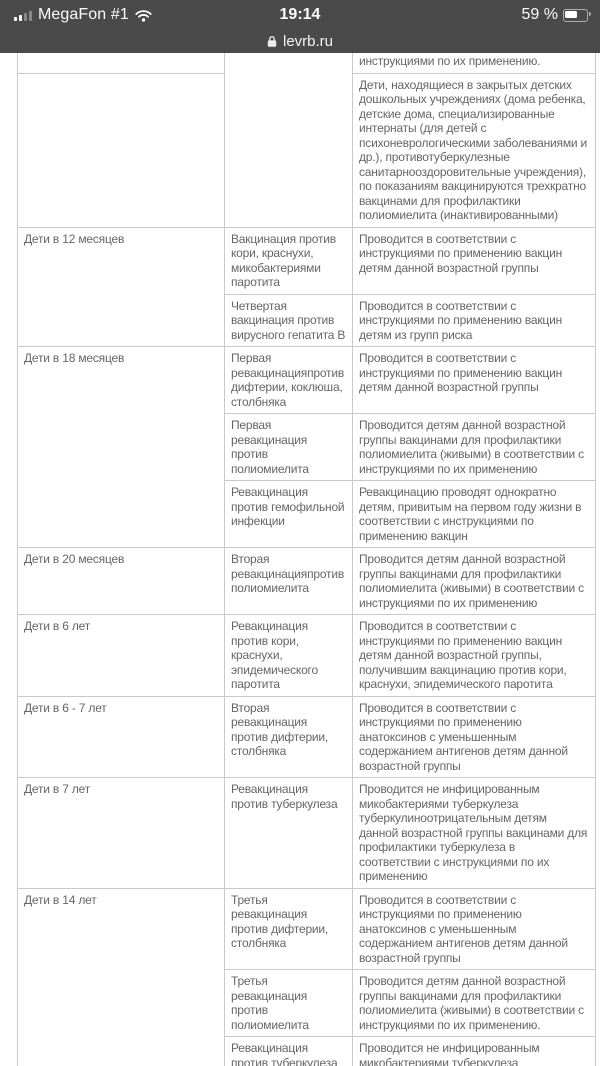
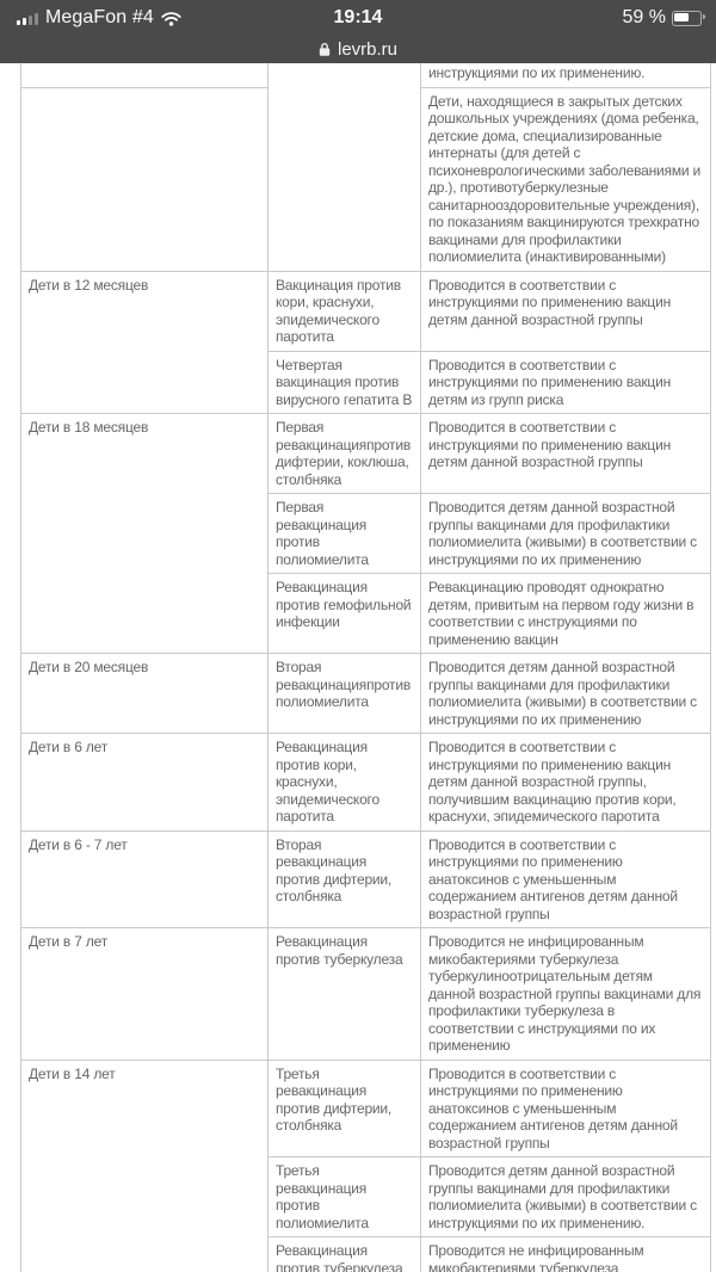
- MegaFon #1
+ MegaFon #4
  19:14
  59 %
  levrb.ru
  		инструкциями по их применению.
  	Дети, находящиеся в закрытых детских дошкольных учреждениях (дома ребенка, детские дома, специализированные интернаты (для детей с психоневрологическими заболеваниями и др.), противотуберкулезные санитарнооздоровительные учреждения), по показаниям вакцинируются трехкратно вакцинами для профилактики полиомиелита (инактивированными)
- Дети в 12 месяцев	Вакцинация против кори, краснухи, микобактериями паротита	Проводится в соответствии с инструкциями по применению вакцин детям данной возрастной группы
+ Дети в 12 месяцев	Вакцинация против кори, краснухи, эпидемического паротита	Проводится в соответствии с инструкциями по применению вакцин детям данной возрастной группы
  Четвертая вакцинация против вирусного гепатита В	Проводится в соответствии с инструкциями по применению вакцин детям из групп риска
  Дети в 18 месяцев	Первая ревакцинацияпротив дифтерии, коклюша, столбняка	Проводится в соответствии с инструкциями по применению вакцин детям данной возрастной группы
  Первая ревакцинация против полиомиелита	Проводится детям данной возрастной группы вакцинами для профилактики полиомиелита (живыми) в соответствии с инструкциями по их применению
  Ревакцинация против гемофильной инфекции	Ревакцинацию проводят однократно детям, привитым на первом году жизни в соответствии с инструкциями по применению вакцин
  Дети в 20 месяцев	Вторая ревакцинацияпротив полиомиелита	Проводится детям данной возрастной группы вакцинами для профилактики полиомиелита (живыми) в соответствии с инструкциями по их применению
  Дети в 6 лет	Ревакцинация против кори, краснухи, эпидемического паротита	Проводится в соответствии с инструкциями по применению вакцин детям данной возрастной группы, получившим вакцинацию против кори, краснухи, эпидемического паротита
  Дети в 6 - 7 лет	Вторая ревакцинация против дифтерии, столбняка	Проводится в соответствии с инструкциями по применению анатоксинов с уменьшенным содержанием антигенов детям данной возрастной группы
  Дети в 7 лет	Ревакцинация против туберкулеза	Проводится не инфицированным микобактериями туберкулеза туберкулиноотрицательным детям данной возрастной группы вакцинами для профилактики туберкулеза в соответствии с инструкциями по их применению
  Дети в 14 лет	Третья ревакцинация против дифтерии, столбняка	Проводится в соответствии с инструкциями по применению анатоксинов с уменьшенным содержанием антигенов детям данной возрастной группы
  Третья ревакцинация против полиомиелита	Проводится детям данной возрастной группы вакцинами для профилактики полиомиелита (живыми) в соответствии с инструкциями по их применению.
